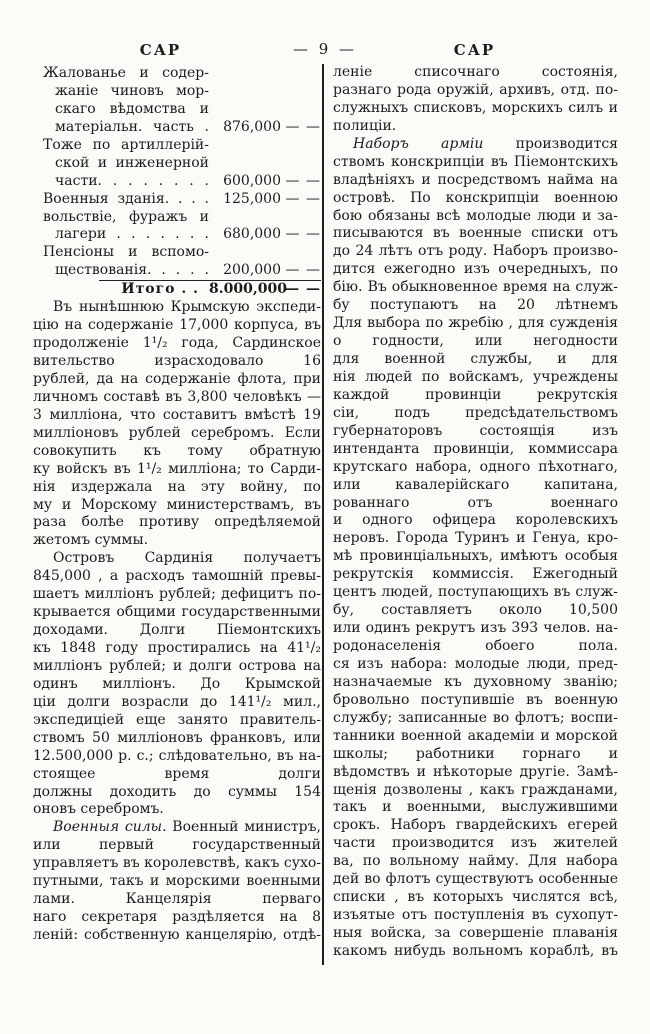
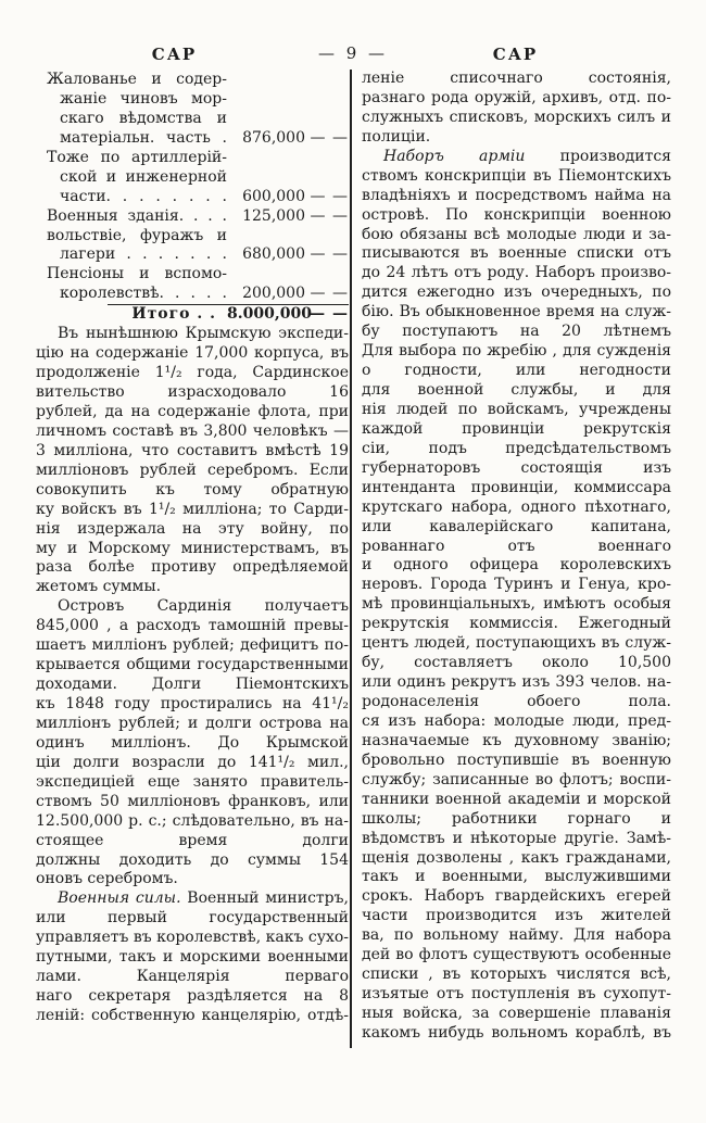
  САР
  — 9 —
  САР
  Жалованье и содер-
  жаніе чиновъ мор-
  скаго вѣдомства и
  матеріальн. часть .
  876,000
  — —
  Тоже по артиллерій-
  ской и инженерной
  части. . . . . . . .
  600,000
  — —
  Военныя зданія. . . .
  125,000
  — —
  вольствіе, фуражъ и
  лагери . . . . . . .
  680,000
  — —
  Пенсіоны и вспомо-
- ществованія. . . . .
+ королевствѣ. . . . .
  200,000
  — —
  Итого . .
  8.000,00
  — —
  Въ нынѣшнюю Крымскую экспеди-
  цію на содержаніе 17,000 корпуса, въ
  продолженіе 1¹/₂ года, Сардинское
  вительство израсходовало 16
  рублей, да на содержаніе флота, при
  личномъ составѣ въ 3,800 человѣкъ —
  3 милліона, что составитъ вмѣстѣ 19
  милліоновъ рублей серебромъ. Если
  совокупить къ тому обратную
  ку войскъ въ 1¹/₂ милліона; то Сарди-
  нія издержала на эту войну, по
  му и Морскому министерствамъ, въ
  раза болѣе противу опредѣляемой
  жетомъ суммы.
  Островъ Сардинія получаетъ
  845,000 , а расходъ тамошній превы-
  шаетъ милліонъ рублей; дефицитъ по-
  крывается общими государственными
  доходами. Долги Піемонтскихъ
  къ 1848 году простирались на 41¹/₂
  милліонъ рублей; и долги острова на
  одинъ милліонъ. До Крымской
  ціи долги возрасли до 141¹/₂ мил.,
  экспедиціей еще занято правитель-
  ствомъ 50 милліоновъ франковъ, или
  12.500,000 р. с.; слѣдовательно, въ на-
  должны доходить до суммы 154
  оновъ серебромъ.
  Военныя силы. Военный министръ,
  или первый государственный
  управляетъ въ королевствѣ, какъ сухо-
  путными, такъ и морскими военными
  наго секретаря раздѣляется на 8
  леній: собственную канцелярію, отдѣ-
  разнаго рода оружій, архивъ, отд. по-
  служныхъ списковъ, морскихъ силъ и
  полиціи.
  Наборъ арміи производится
  ствомъ конскрипціи въ Піемонтскихъ
  владѣніяхъ и посредствомъ найма на
  островѣ. По конскрипціи военною
  бою обязаны всѣ молодые люди и за-
  писываются въ военные списки отъ
  до 24 лѣтъ отъ роду. Наборъ произво-
  дится ежегодно изъ очередныхъ, по
  бію. Въ обыкновенное время на служ-
  бу поступаютъ на 20 лѣтнемъ
  Для выбора по жребію , для сужденія
  нія людей по войскамъ, учреждены
  каждой провинціи рекрутскія
  сіи, подъ предсѣдательствомъ
  губернаторовъ состоящія изъ
  интенданта провинціи, коммиссара
  крутскаго набора, одного пѣхотнаго,
  или кавалерійскаго капитана,
  и одного офицера королевскихъ
  неровъ. Города Туринъ и Генуа, кро-
  мѣ провинціальныхъ, имѣютъ особыя
  рекрутскія коммиссія. Ежегодный
  центъ людей, поступающихъ въ служ-
  бу, составляетъ около 10,500
  или одинъ рекрутъ изъ 393 челов. на-
  родонаселенія обоего пола.
  ся изъ набора: молодые люди, пред-
  назначаемые къ духовному званію;
  бровольно поступившіе въ военную
  службу; записанные во флотъ; воспи-
  танники военной академіи и морской
  школы; работники горнаго и
  вѣдомствъ и нѣкоторые другіе. Замѣ-
  щенія дозволены , какъ гражданами,
  такъ и военными, выслужившими
  срокъ. Наборъ гвардейскихъ егерей
  части производится изъ жителей
  ва, по вольному найму. Для набора
  дей во флотъ существуютъ особенные
  списки , въ которыхъ числятся всѣ,
  изъятые отъ поступленія въ сухопут-
  ныя войска, за совершеніе плаванія
  какомъ нибудь вольномъ кораблѣ, въ
